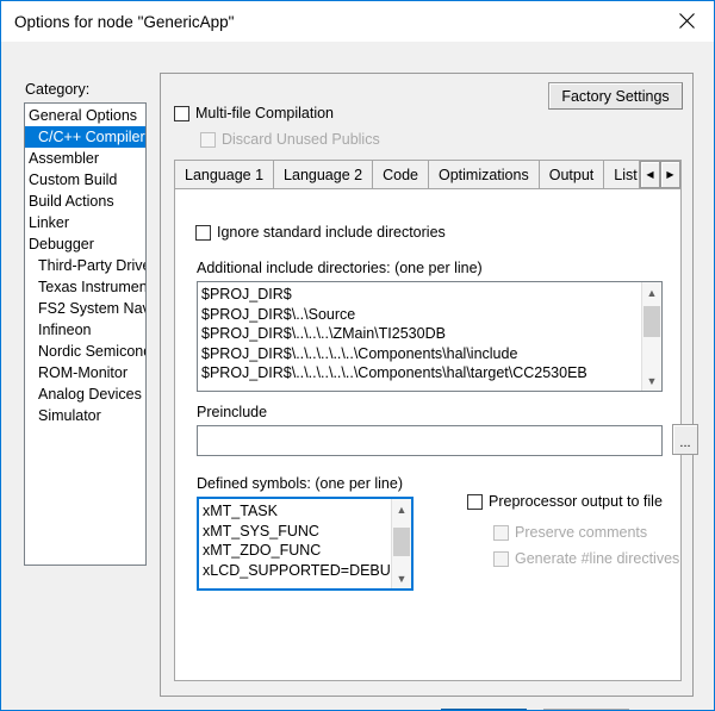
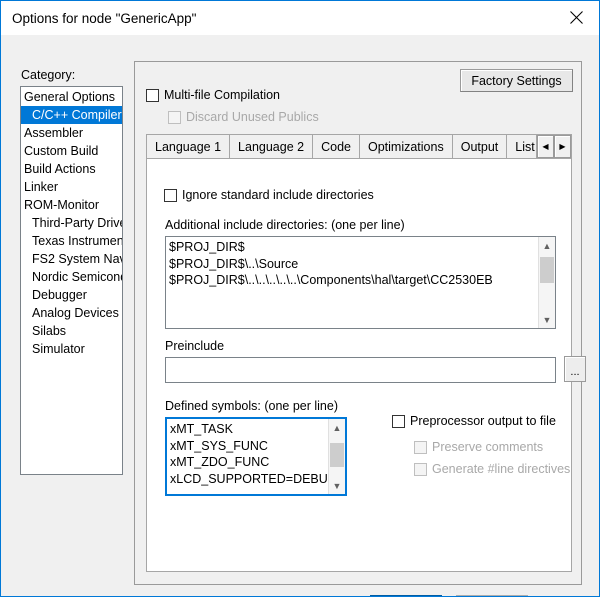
  Options for node "GenericApp"
  Category:
  General Options
  C/C++ Compiler
  Assembler
  Custom Build
  Build Actions
  Linker
- Debugger
+ ROM-Monitor
  Third-Party Driv
  Texas Instrumen
- Infineon
- ROM-Monitor
+ Debugger
  Analog Devices
+ Silabs
  Simulator
  Factory Settings
  Multi-file Compilation
  Discard Unused Publics
  Language 1
  Language 2
  Code
  Optimizations
  Output
  List
  ◀
  ▶
  Ignore standard include directories
  Additional include directories: (one per line)
  $PROJ_DIR$
  $PROJ_DIR$\..\Source
- $PROJ_DIR$\..\..\..\ZMain\TI2530DB
- $PROJ_DIR$\..\..\..\..\..\Components\hal\include
  $PROJ_DIR$\..\..\..\..\..\Components\hal\target\CC2530EB
  ▲
  ▼
  Preinclude
  ...
  Defined symbols: (one per line)
  xMT_TASK
  xMT_SYS_FUNC
  xMT_ZDO_FUNC
  xLCD_SUPPORTED=DEBU
  ▲
  ▼
  Preprocessor output to file
  Preserve comments
  Generate #line directives
